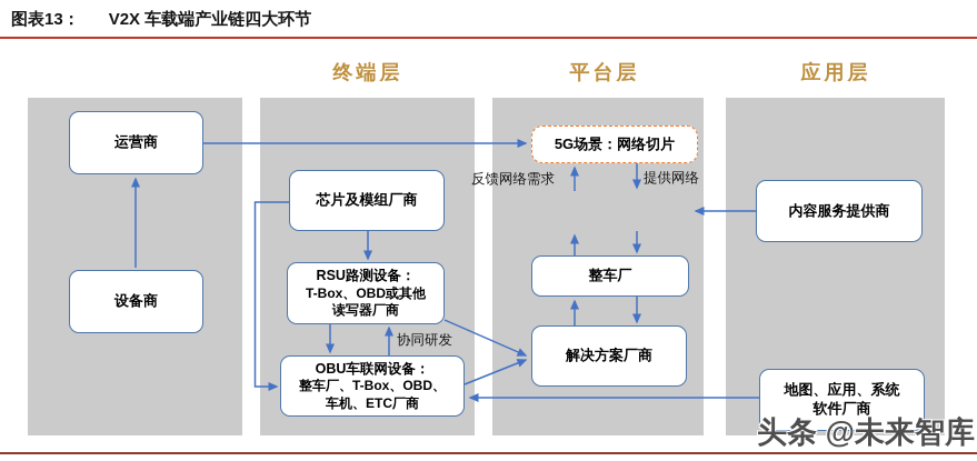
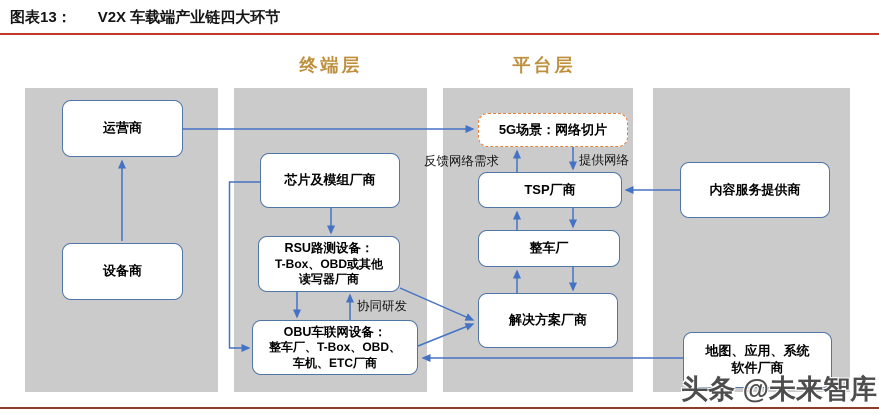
  图表13： V2X 车载端产业链四大环节
  终端层
  平台层
- 应用层
  运营商
  设备商
  芯片及模组厂商
  RSU路测设备：
  T-Box、OBD或其他
  读写器厂商
  OBU车联网设备：
  整车厂、T-Box、OBD、
  车机、ETC厂商
  5G场景：网络切片
+ TSP厂商
  整车厂
  解决方案厂商
  内容服务提供商
  地图、应用、系统
  软件厂商
  反馈网络需求
  提供网络
  协同研发
  头条 @未来智库
